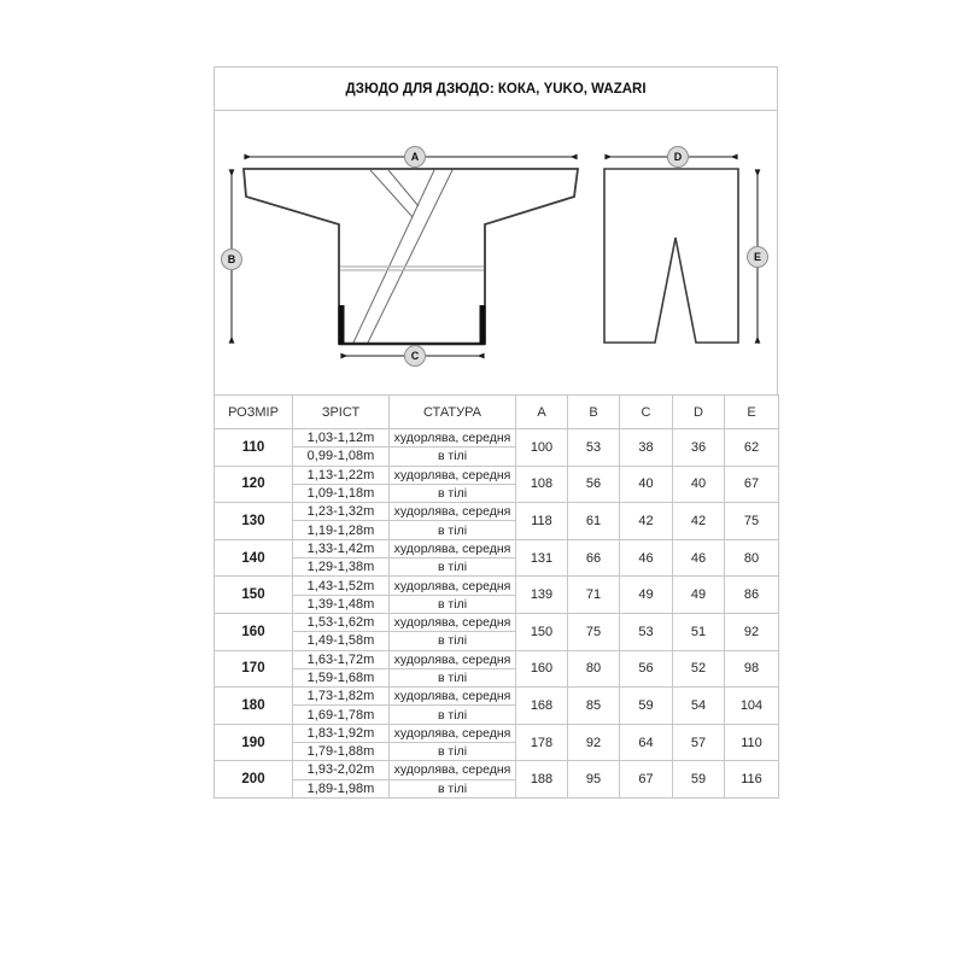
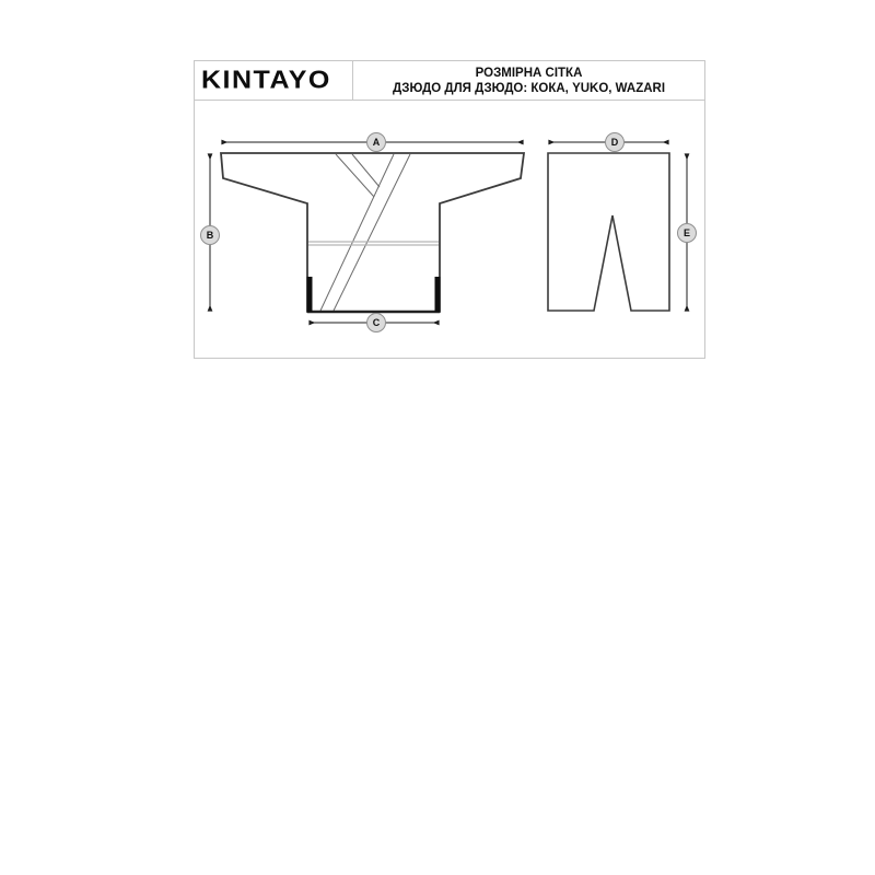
+ KINTAYO
+ РОЗМІРНА СІТКА
  ДЗЮДО ДЛЯ ДЗЮДО: КОКА, YUKO, WAZARI
  A
  B
  C
  D
  E
- РОЗМІР	ЗРІСТ	СТАТУРА	A	B	C	D	E
- 110	1,03-1,12m	худорлява, середня	100	53	38	36	62
- 0,99-1,08m	в тілі
- 120	1,13-1,22m	худорлява, середня	108	56	40	40	67
- 1,09-1,18m	в тілі
- 130	1,23-1,32m	худорлява, середня	118	61	42	42	75
- 1,19-1,28m	в тілі
- 140	1,33-1,42m	худорлява, середня	131	66	46	46	80
- 1,29-1,38m	в тілі
- 150	1,43-1,52m	худорлява, середня	139	71	49	49	86
- 1,39-1,48m	в тілі
- 160	1,53-1,62m	худорлява, середня	150	75	53	51	92
- 1,49-1,58m	в тілі
- 170	1,63-1,72m	худорлява, середня	160	80	56	52	98
- 1,59-1,68m	в тілі
- 180	1,73-1,82m	худорлява, середня	168	85	59	54	104
- 1,69-1,78m	в тілі
- 190	1,83-1,92m	худорлява, середня	178	92	64	57	110
- 1,79-1,88m	в тілі
- 200	1,93-2,02m	худорлява, середня	188	95	67	59	116
- 1,89-1,98m	в тілі
